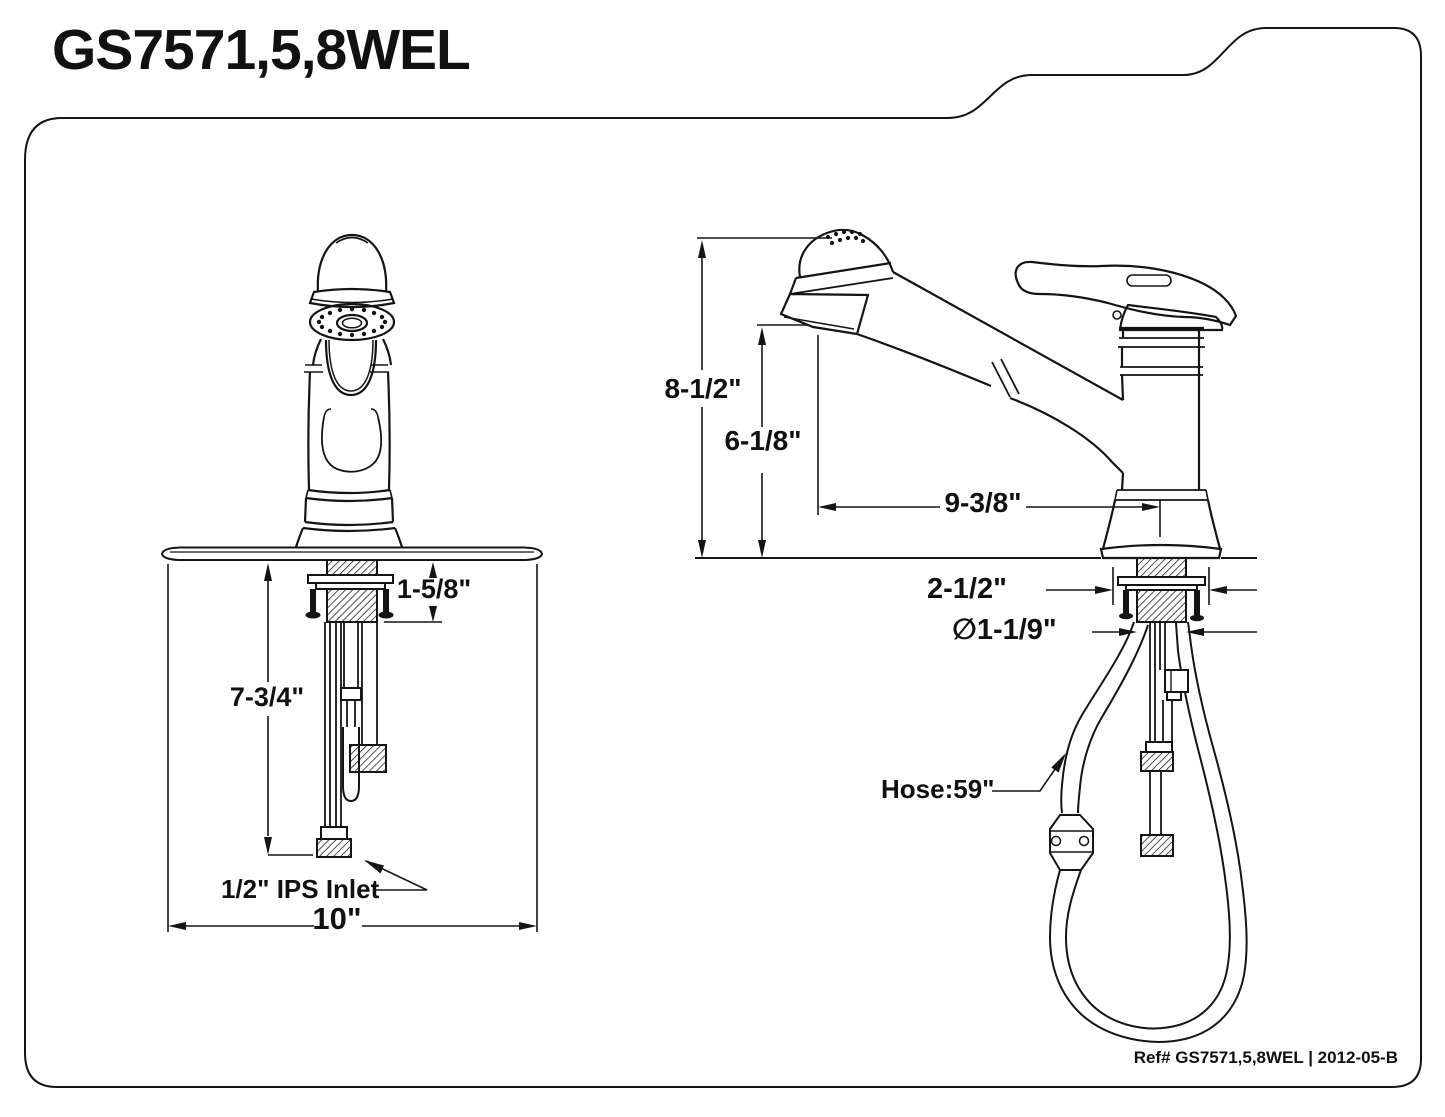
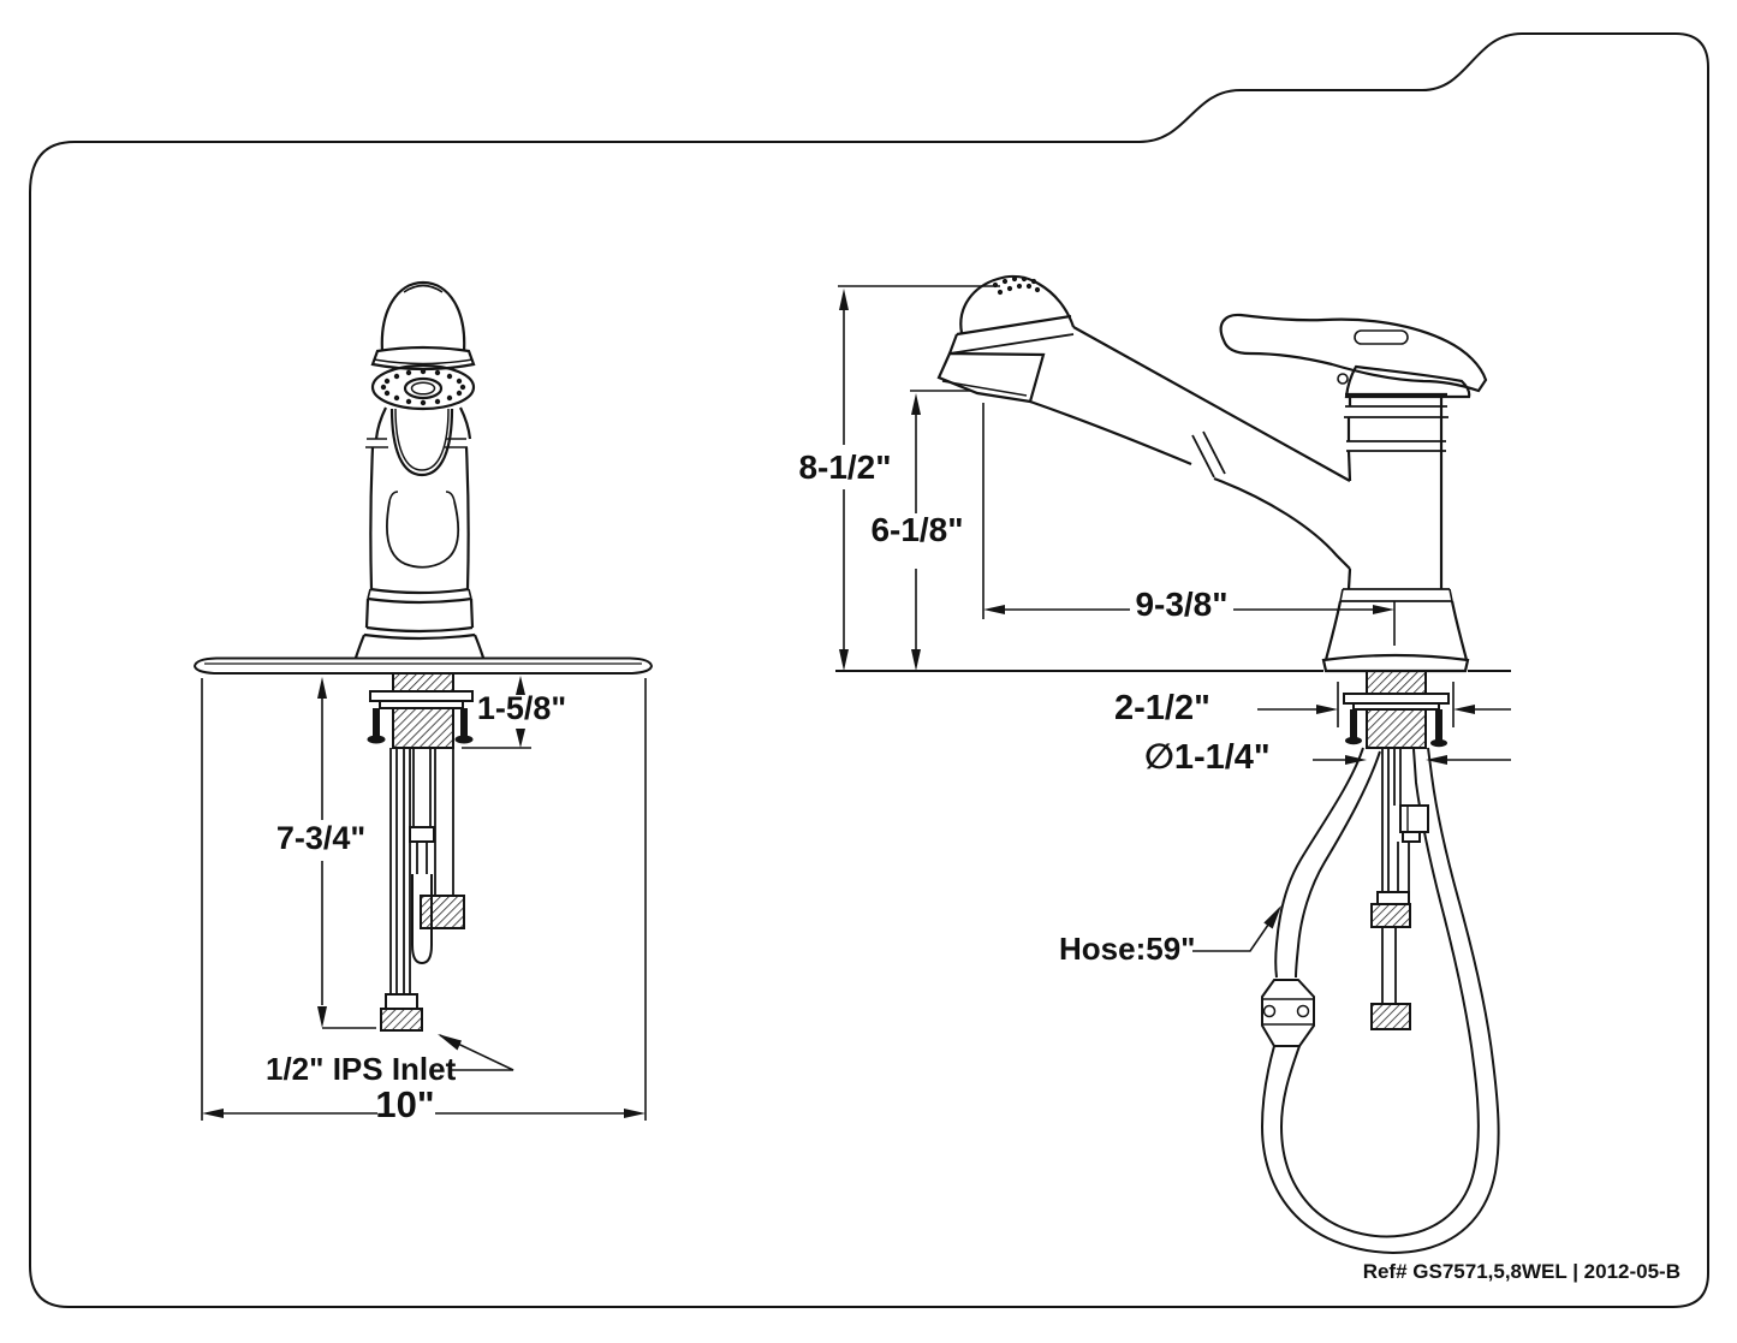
- GS7571,5,8WEL
  1-5/8"
  7-3/4"
  1/2" IPS Inlet
  10"
  8-1/2"
  6-1/8"
  9-3/8"
  2-1/2"
- ∅1-1/9"
+ ∅1-1/4"
  Hose:59"
  Ref# GS7571,5,8WEL | 2012-05-B
